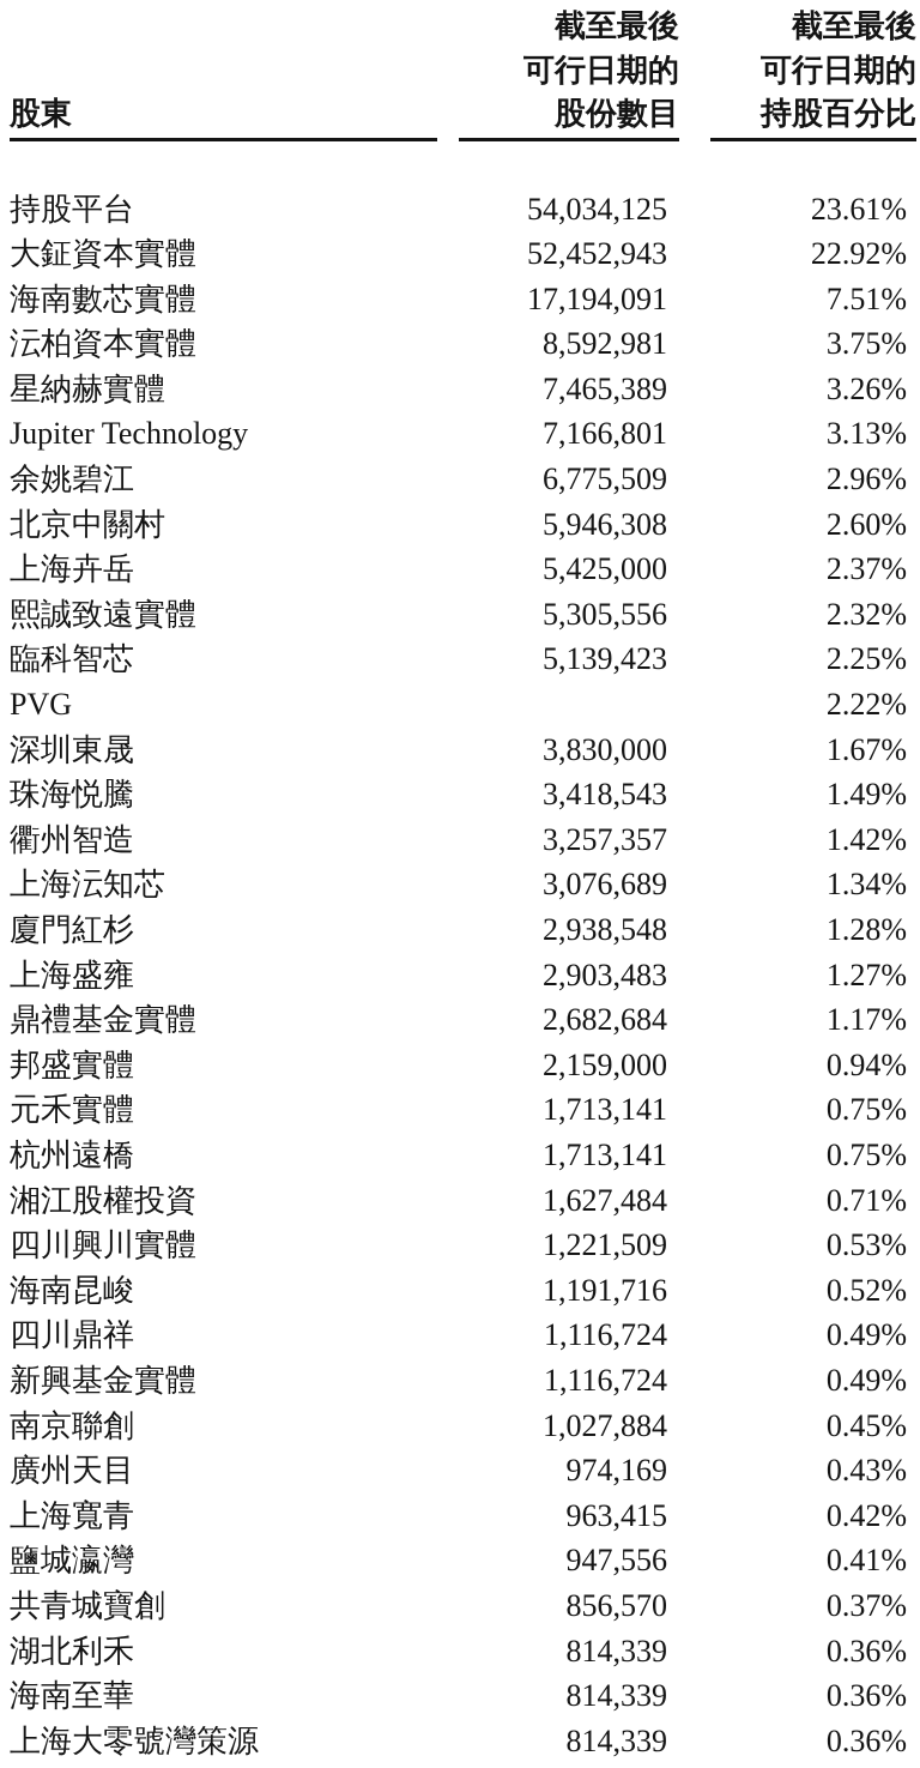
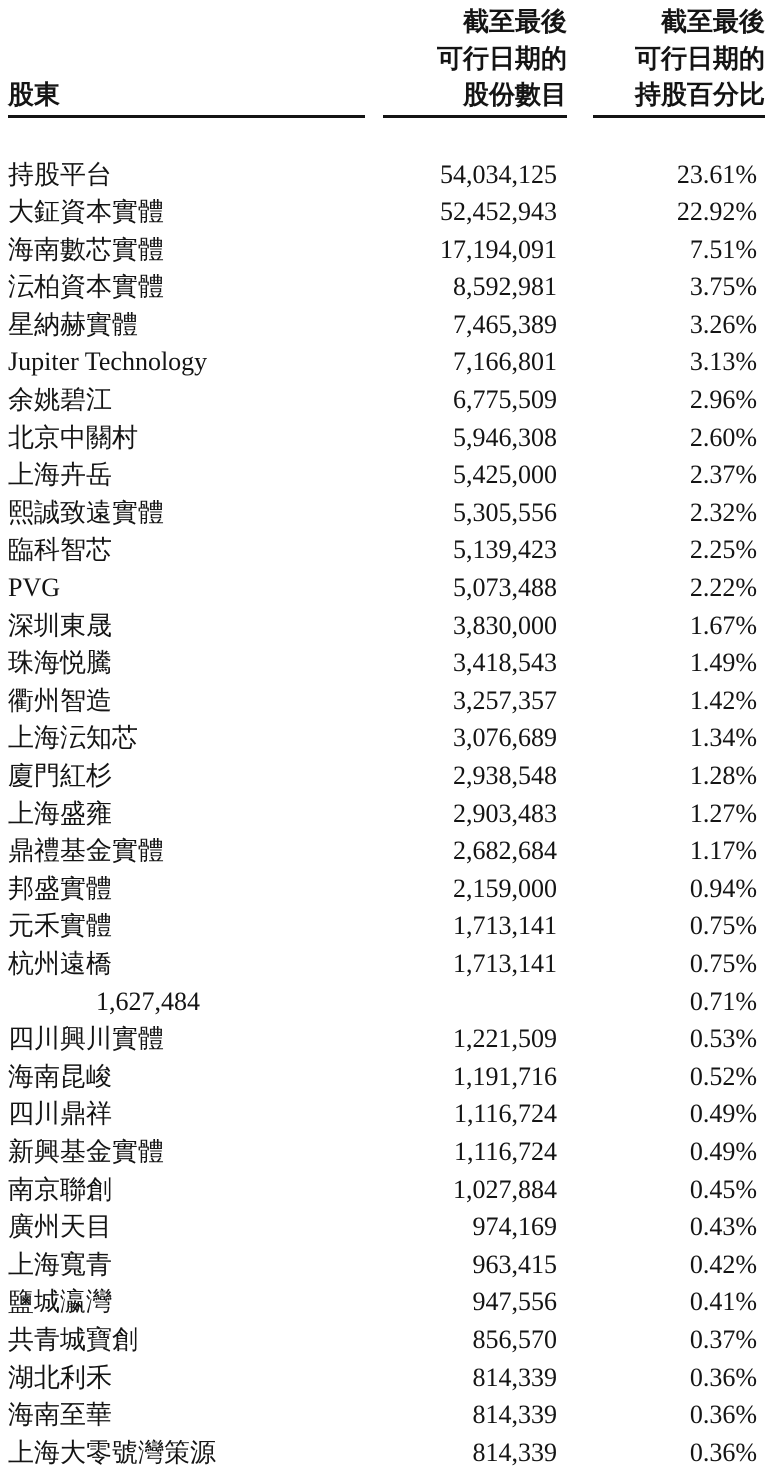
  股東
  截至最後
  可行日期的
  股份數目
  截至最後
  可行日期的
  持股百分比
  持股平台
  54,034,125
  23.61%
  大鉦資本實體
  52,452,943
  22.92%
  海南數芯實體
  17,194,091
  7.51%
  沄柏資本實體
  8,592,981
  3.75%
  星納赫實體
  7,465,389
  3.26%
  Jupiter Technology
  7,166,801
  3.13%
  余姚碧江
  6,775,509
  2.96%
  北京中關村
  5,946,308
  2.60%
  上海卉岳
  5,425,000
  2.37%
  熙誠致遠實體
  5,305,556
  2.32%
  臨科智芯
  5,139,423
  2.25%
  PVG
+ 5,073,488
  2.22%
  深圳東晟
  3,830,000
  1.67%
  珠海悦騰
  3,418,543
  1.49%
  衢州智造
  3,257,357
  1.42%
  上海沄知芯
  3,076,689
  1.34%
  廈門紅杉
  2,938,548
  1.28%
  上海盛雍
  2,903,483
  1.27%
  鼎禮基金實體
  2,682,684
  1.17%
  邦盛實體
  2,159,000
  0.94%
  元禾實體
  1,713,141
  0.75%
  杭州遠橋
  1,713,141
  0.75%
- 湘江股權投資
  1,627,484
  0.71%
  四川興川實體
  1,221,509
  0.53%
  海南昆峻
  1,191,716
  0.52%
  四川鼎祥
  1,116,724
  0.49%
  新興基金實體
  1,116,724
  0.49%
  南京聯創
  1,027,884
  0.45%
  廣州天目
  974,169
  0.43%
  上海寬青
  963,415
  0.42%
  鹽城瀛灣
  947,556
  0.41%
  共青城寶創
  856,570
  0.37%
  湖北利禾
  814,339
  0.36%
  海南至華
  814,339
  0.36%
  上海大零號灣策源
  814,339
  0.36%
